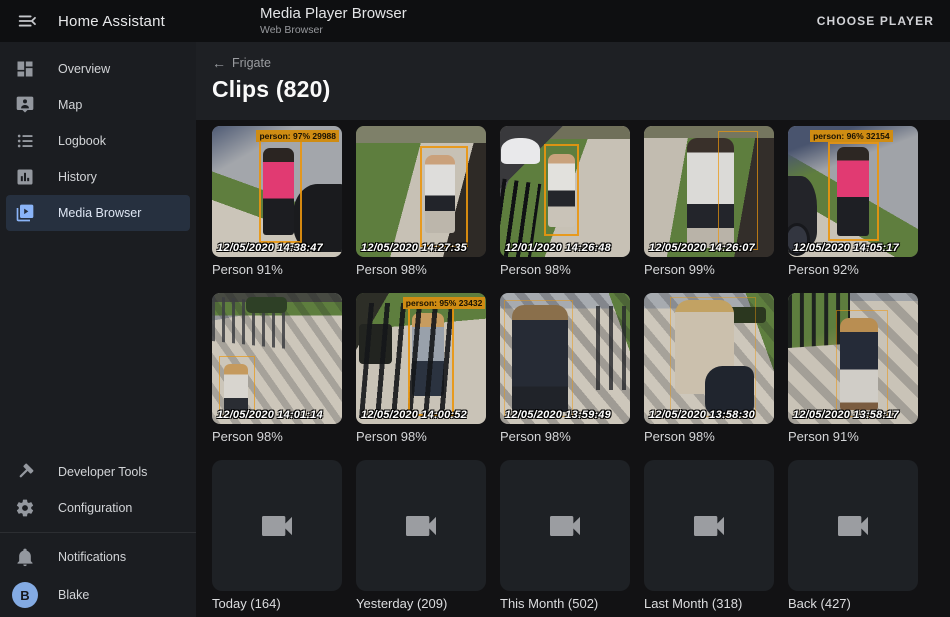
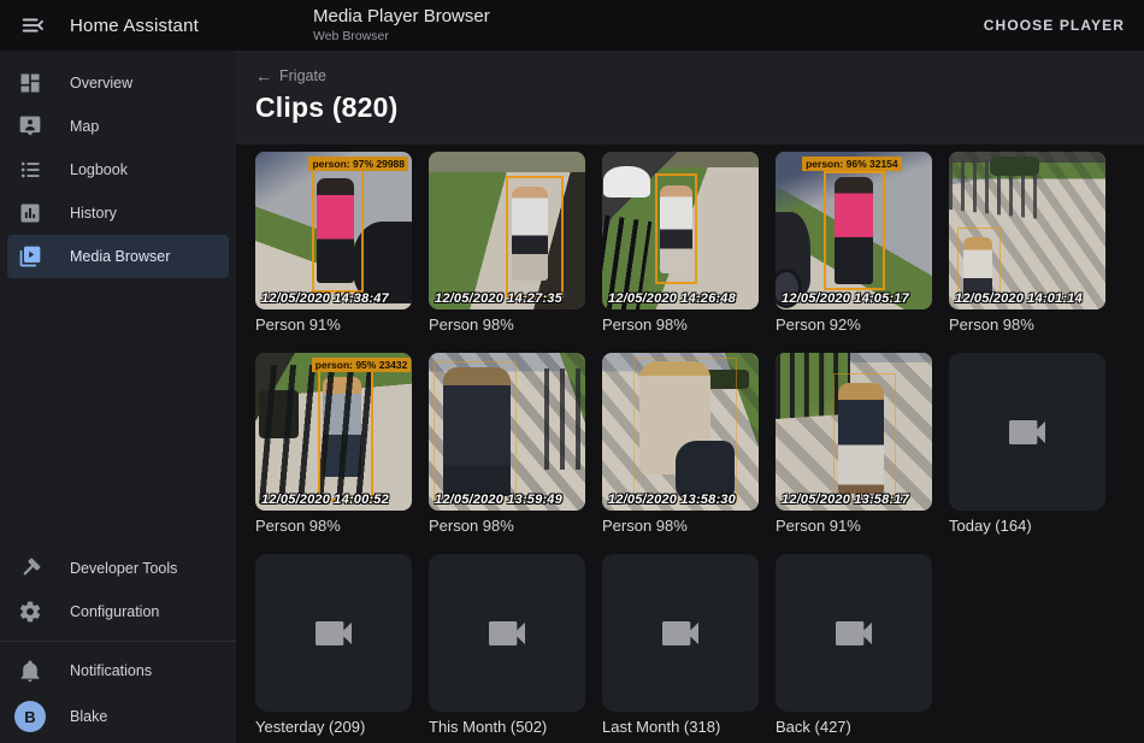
  Home Assistant
  Media Player Browser
  Web Browser
  CHOOSE PLAYER
  Overview
  Map
  Logbook
  History
  Media Browser
  Developer Tools
  Configuration
  Notifications
  B
  Blake
  ←
  Frigate
  Clips (820)
  person: 97% 29988
  12/05/2020 14:38:47
  Person 91%
  12/05/2020 14:27:35
  Person 98%
- 12/01/2020 14:26:48
+ 12/05/2020 14:26:48
  Person 98%
- 12/05/2020 14:26:07
- Person 99%
  person: 96% 32154
  12/05/2020 14:05:17
  Person 92%
  12/05/2020 14:01:14
  Person 98%
  person: 95% 23432
  12/05/2020 14:00:52
  Person 98%
  12/05/2020 13:59:49
  Person 98%
  12/05/2020 13:58:30
  Person 98%
  12/05/2020 13:58:17
  Person 91%
  Today (164)
  Yesterday (209)
  This Month (502)
  Last Month (318)
  Back (427)
